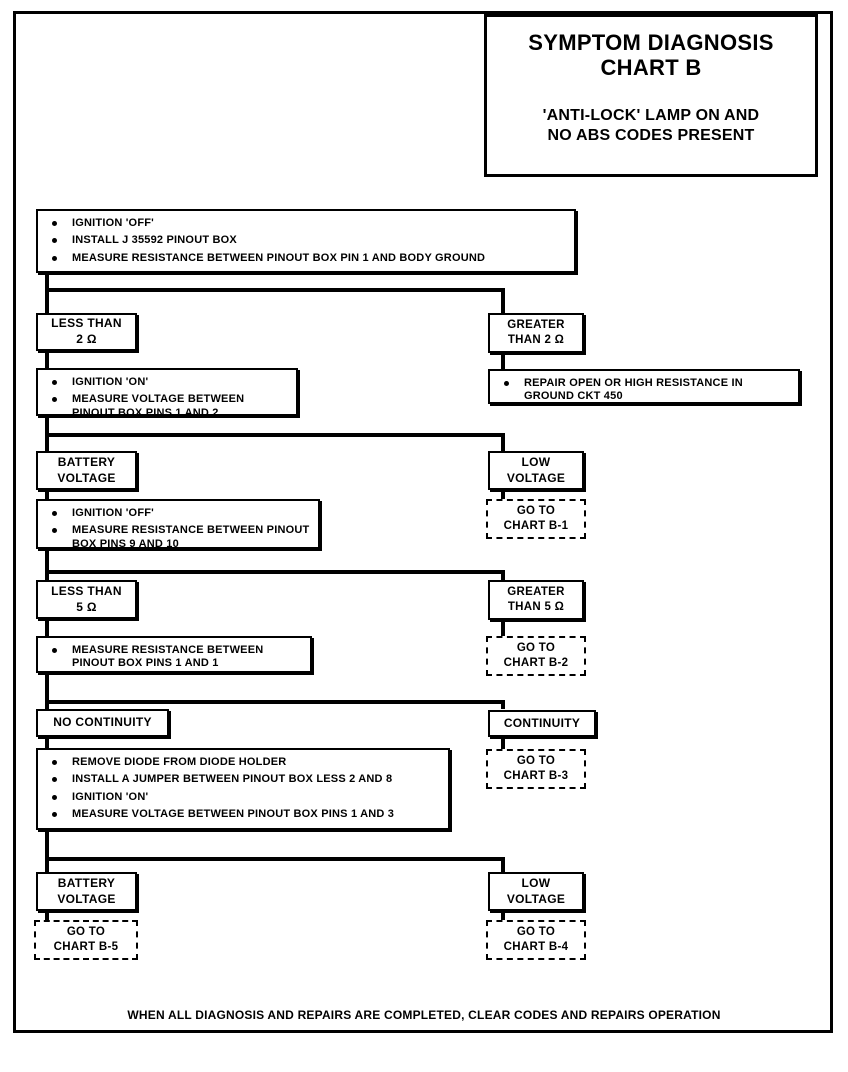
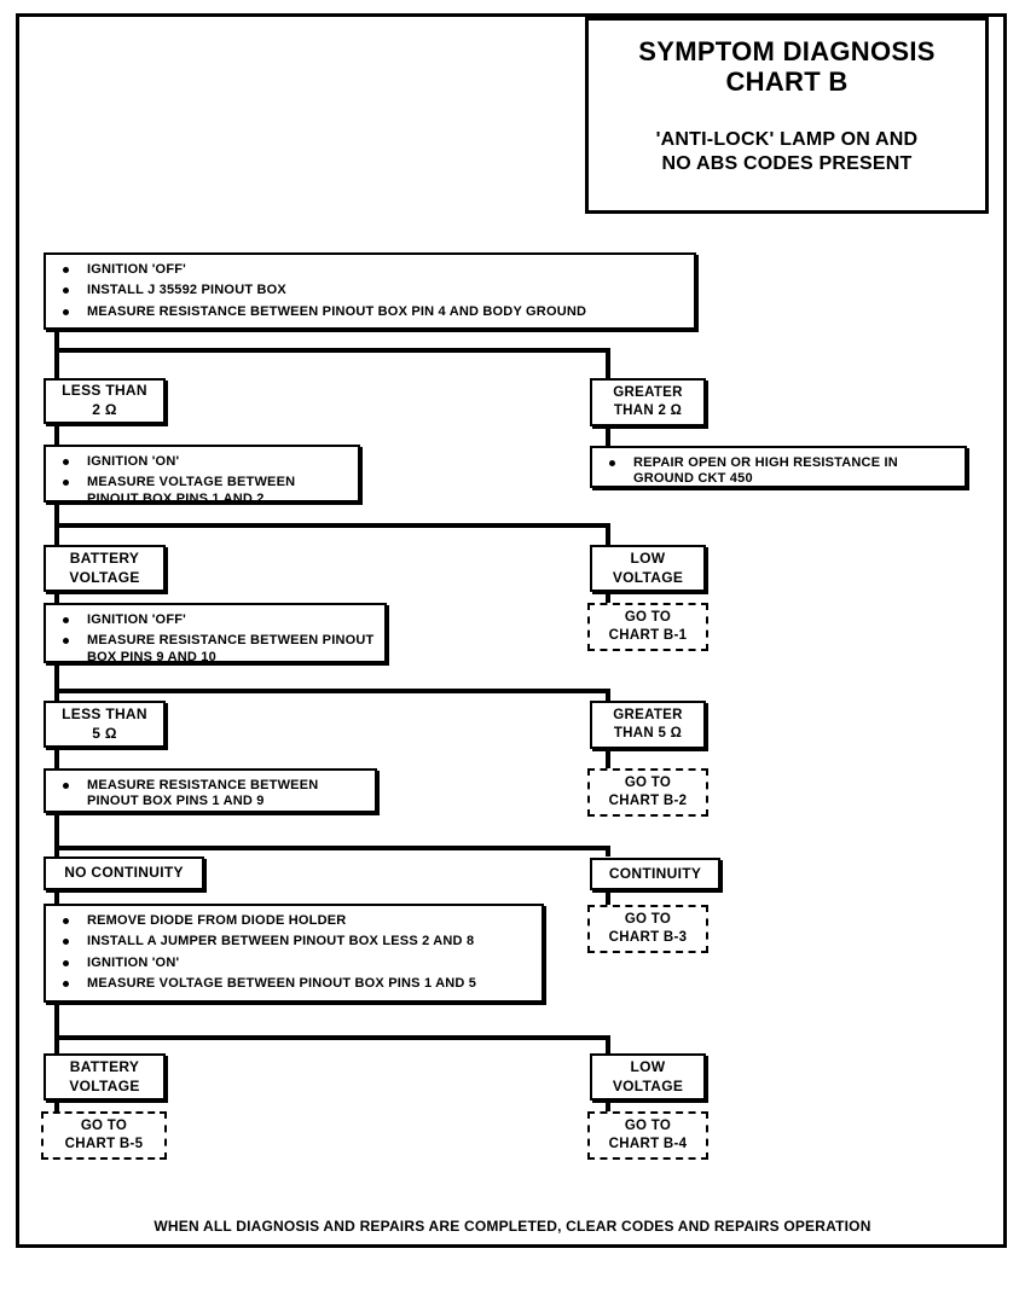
  SYMPTOM DIAGNOSIS
  CHART B
  'ANTI-LOCK' LAMP ON AND
  NO ABS CODES PRESENT
  IGNITION 'OFF'
  INSTALL J 35592 PINOUT BOX
- MEASURE RESISTANCE BETWEEN PINOUT BOX PIN 1 AND BODY GROUND
+ MEASURE RESISTANCE BETWEEN PINOUT BOX PIN 4 AND BODY GROUND
  LESS THAN
  2 Ω
  GREATER
  THAN 2 Ω
  IGNITION 'ON'
  MEASURE VOLTAGE BETWEEN PINOUT BOX PINS 1 AND 2
  REPAIR OPEN OR HIGH RESISTANCE IN GROUND CKT 450
  BATTERY
  VOLTAGE
  LOW
  VOLTAGE
  IGNITION 'OFF'
  MEASURE RESISTANCE BETWEEN PINOUT BOX PINS 9 AND 10
  GO TO
  CHART B-1
  LESS THAN
  5 Ω
  GREATER
  THAN 5 Ω
- MEASURE RESISTANCE BETWEEN PINOUT BOX PINS 1 AND 1
+ MEASURE RESISTANCE BETWEEN PINOUT BOX PINS 1 AND 9
  GO TO
  CHART B-2
  NO CONTINUITY
  CONTINUITY
  REMOVE DIODE FROM DIODE HOLDER
  INSTALL A JUMPER BETWEEN PINOUT BOX LESS 2 AND 8
  IGNITION 'ON'
- MEASURE VOLTAGE BETWEEN PINOUT BOX PINS 1 AND 3
+ MEASURE VOLTAGE BETWEEN PINOUT BOX PINS 1 AND 5
  GO TO
  CHART B-3
  BATTERY
  VOLTAGE
  LOW
  VOLTAGE
  GO TO
  CHART B-5
  GO TO
  CHART B-4
  WHEN ALL DIAGNOSIS AND REPAIRS ARE COMPLETED, CLEAR CODES AND REPAIRS OPERATION
